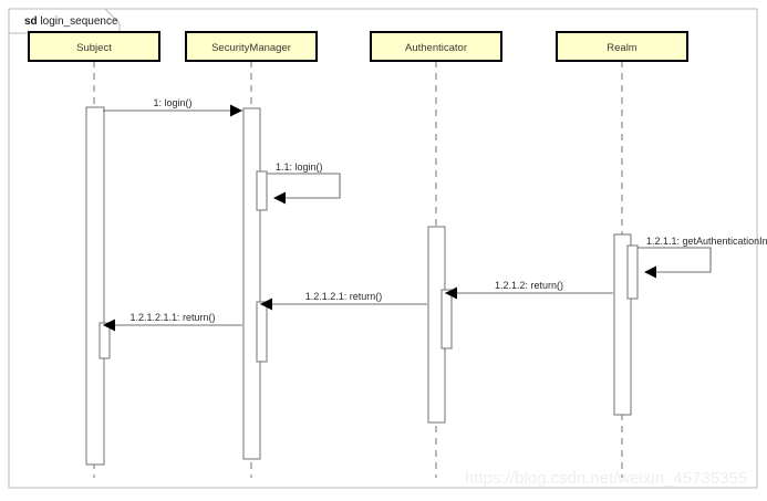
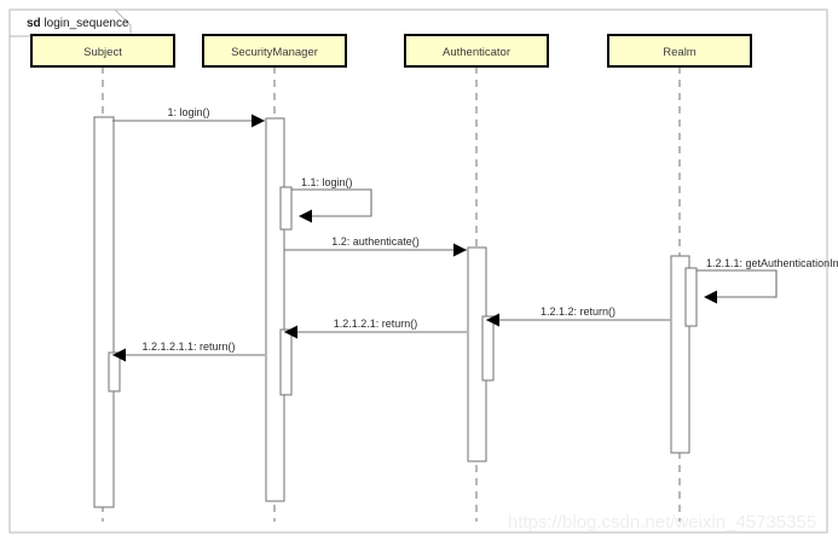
  sd login_sequence
  Subject
  SecurityManager
  Authenticator
  Realm
  1: login()
  1.1: login()
+ 1.2: authenticate()
  1.2.1.1: getAuthenticationIn
  1.2.1.2: return()
  1.2.1.2.1: return()
  1.2.1.2.1.1: return()
  https://blog.csdn.net/weixin_45735355
